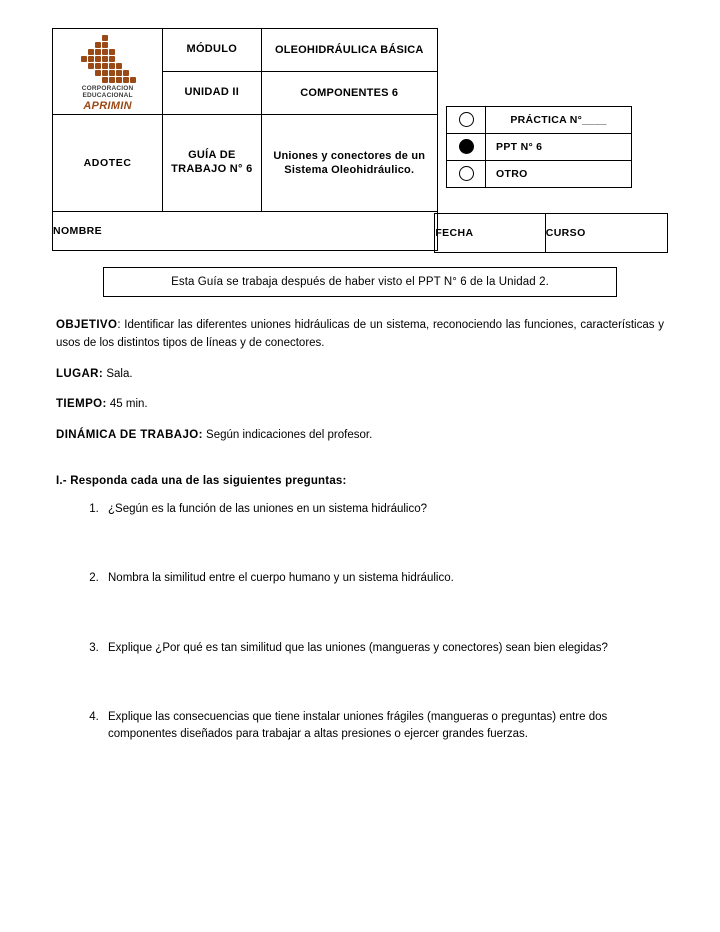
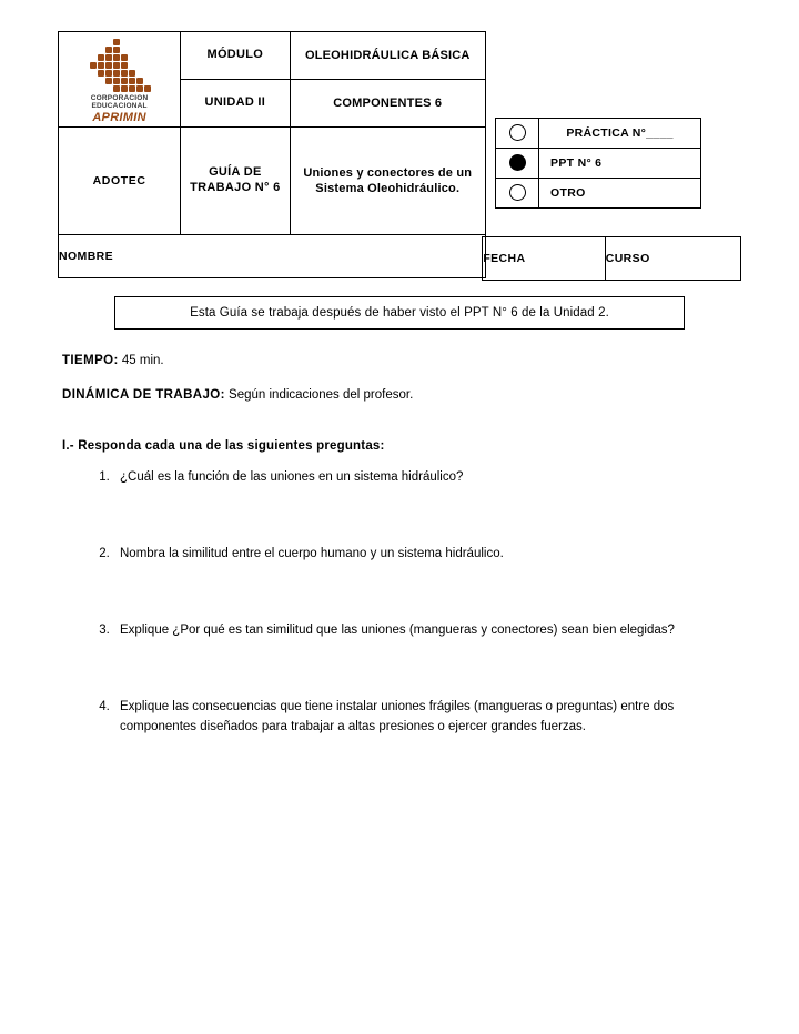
  	PRÁCTICA N°____
  	PPT N° 6
  	OTRO
  UNIDAD II	COMPONENTES 6
  ADOTEC	GUÍA DE TRABAJO N° 6	Uniones y conectores de un Sistema Oleohidráulico.
  NOMBRE
  	FECHA	CURSO
  Esta Guía se trabaja después de haber visto el PPT N° 6 de la Unidad 2.
- OBJETIVO: Identificar las diferentes uniones hidráulicas de un sistema, reconociendo las funciones, características y usos de los distintos tipos de líneas y de conectores.
- LUGAR: Sala.
  TIEMPO: 45 min.
  DINÁMICA DE TRABAJO: Según indicaciones del profesor.
  I.- Responda cada una de las siguientes preguntas:
- ¿Según es la función de las uniones en un sistema hidráulico?
+ ¿Cuál es la función de las uniones en un sistema hidráulico?
  Nombra la similitud entre el cuerpo humano y un sistema hidráulico.
  Explique ¿Por qué es tan similitud que las uniones (mangueras y conectores) sean bien elegidas?
  Explique las consecuencias que tiene instalar uniones frágiles (mangueras o preguntas) entre dos componentes diseñados para trabajar a altas presiones o ejercer grandes fuerzas.
